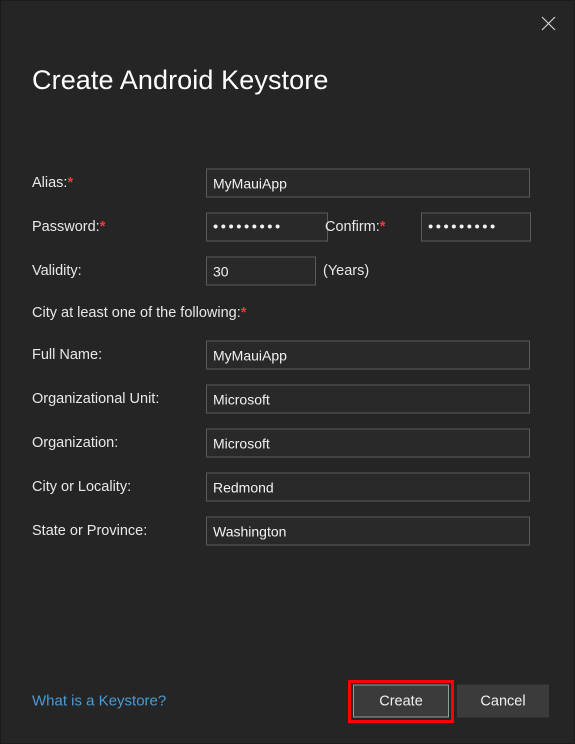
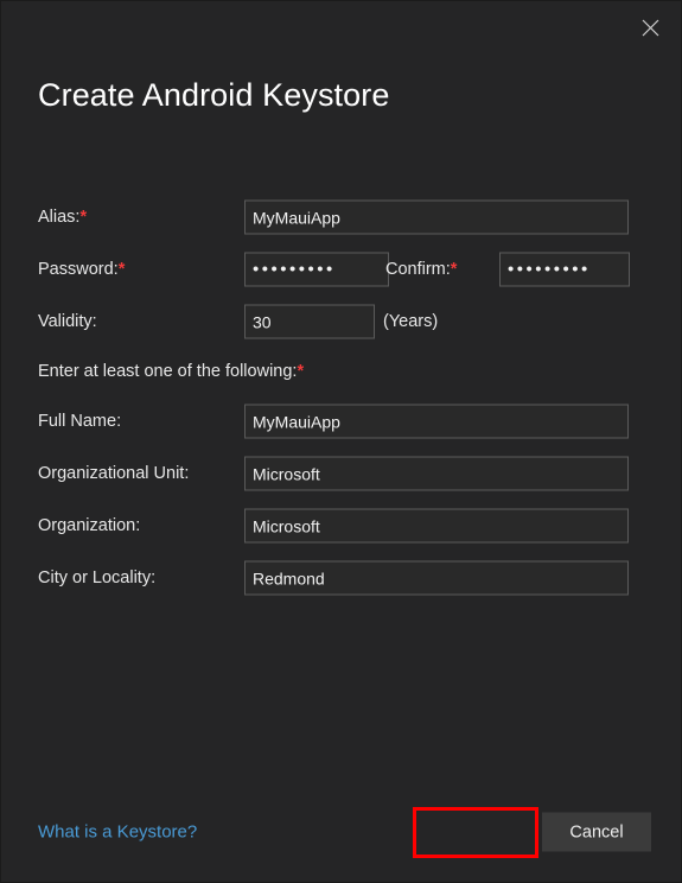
  Create Android Keystore
  Alias:*
  MyMauiApp
  Password:*
  •••••••••
  Confirm:*
  •••••••••
  Validity:
  30
  (Years)
- City at least one of the following:*
+ Enter at least one of the following:*
  Full Name:
  MyMauiApp
  Organizational Unit:
  Microsoft
  Organization:
  Microsoft
  City or Locality:
  Redmond
- State or Province:
- Washington
  What is a Keystore?
- Create
  Cancel
